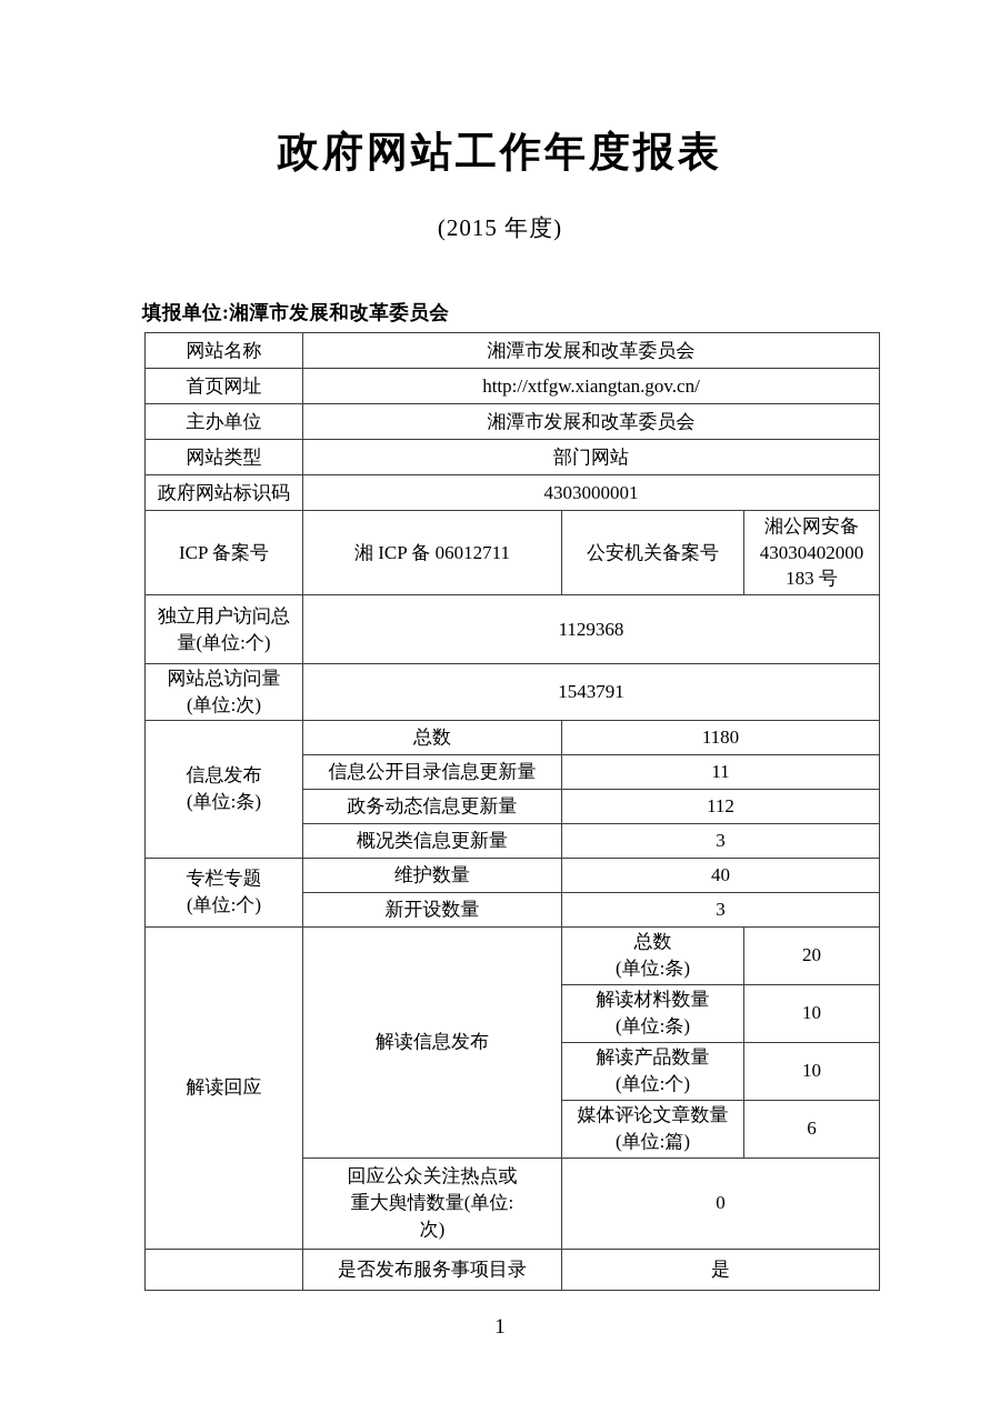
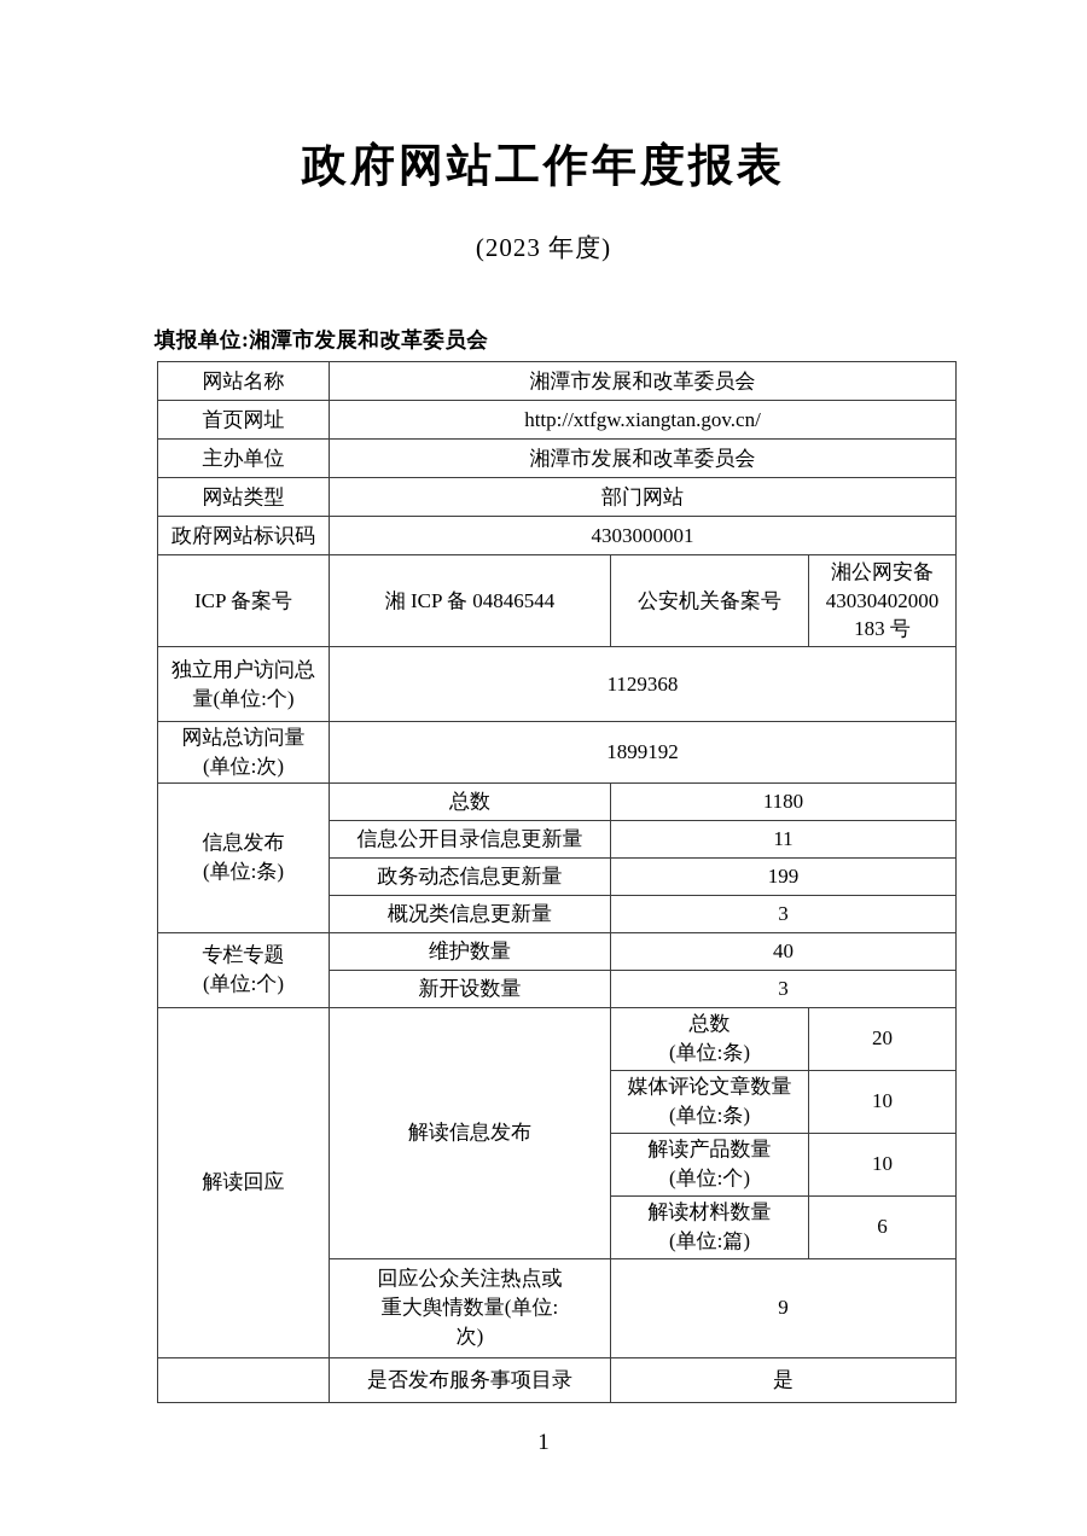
  政府网站工作年度报表
- (2015 年度)
+ (2023 年度)
  填报单位:湘潭市发展和改革委员会
  网站名称	湘潭市发展和改革委员会
  首页网址	http://xtfgw.xiangtan.gov.cn/
  主办单位	湘潭市发展和改革委员会
  网站类型	部门网站
  政府网站标识码	4303000001
- ICP 备案号	湘 ICP 备 06012711	公安机关备案号	湘公网安备 43030402000 183 号
+ ICP 备案号	湘 ICP 备 04846544	公安机关备案号	湘公网安备 43030402000 183 号
  独立用户访问总 量(单位:个)	1129368
- 网站总访问量 (单位:次)	1543791
+ 网站总访问量 (单位:次)	1899192
  信息发布 (单位:条)	总数	1180
  信息公开目录信息更新量	11
- 政务动态信息更新量	112
+ 政务动态信息更新量	199
  概况类信息更新量	3
  专栏专题 (单位:个)	维护数量	40
  新开设数量	3
  解读回应	解读信息发布	总数 (单位:条)	20
- 解读材料数量 (单位:条)	10
+ 媒体评论文章数量 (单位:条)	10
  解读产品数量 (单位:个)	10
- 媒体评论文章数量 (单位:篇)	6
+ 解读材料数量 (单位:篇)	6
- 回应公众关注热点或 重大舆情数量(单位: 次)	0
+ 回应公众关注热点或 重大舆情数量(单位: 次)	9
  	是否发布服务事项目录	是
  1
